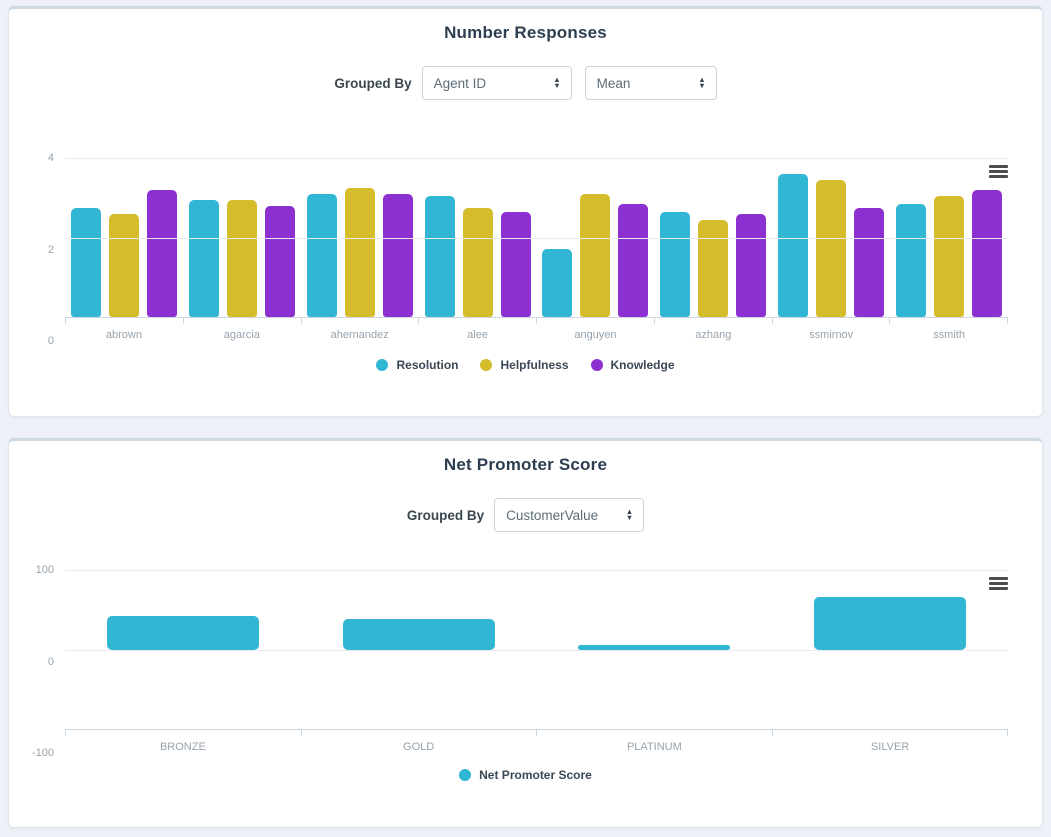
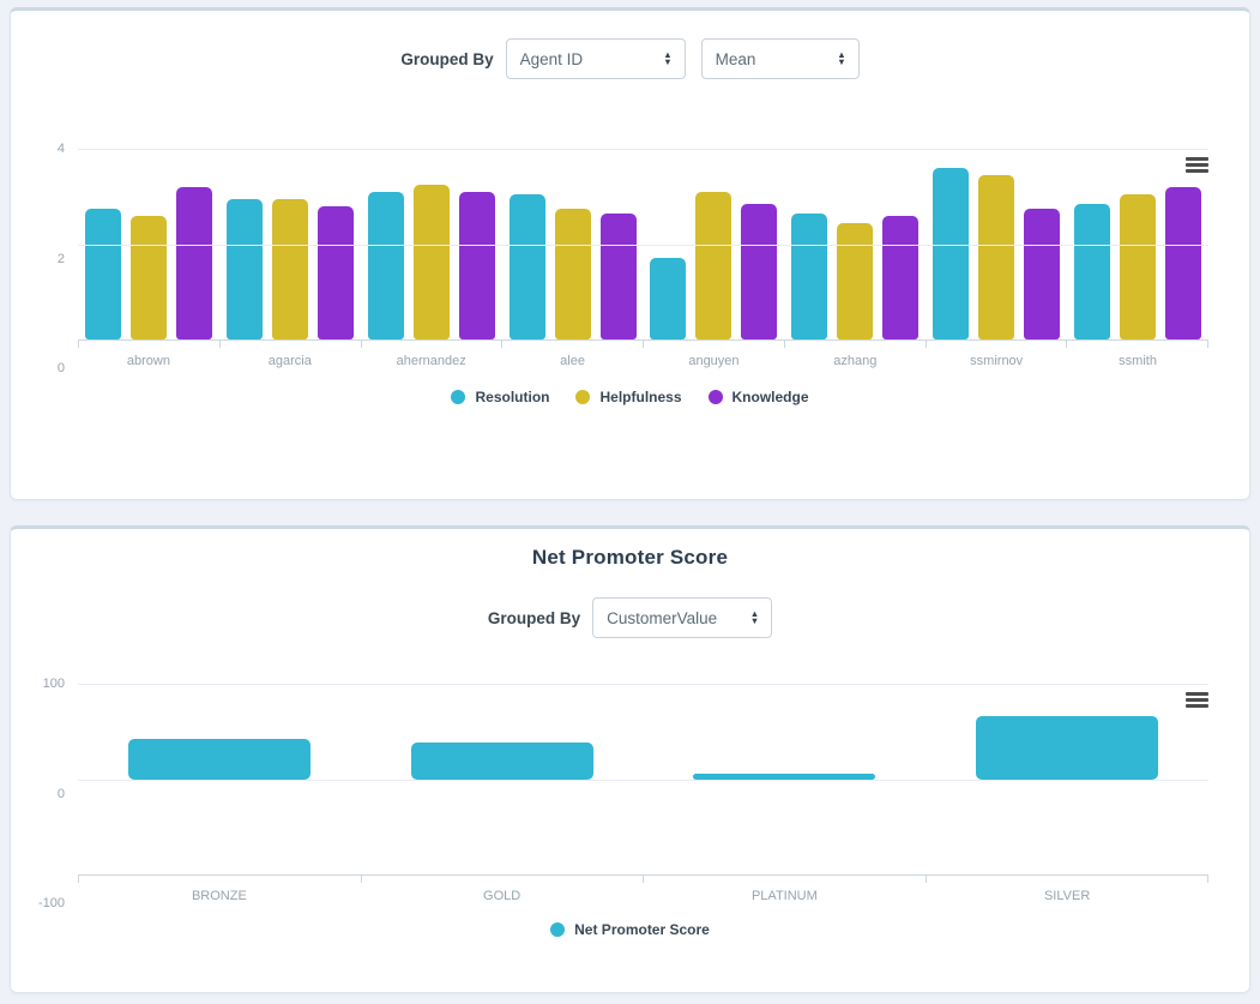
- Number Responses
  Grouped By
  Agent ID
  ▲
  ▼
  Mean
  ▲
  ▼
  0
  2
  4
  abrown
  agarcia
  ahernandez
  alee
  anguyen
  azhang
  ssmirnov
  ssmith
  Resolution
  Helpfulness
  Knowledge
  Net Promoter Score
  Grouped By
  CustomerValue
  ▲
  ▼
  -100
  0
  100
  BRONZE
  GOLD
  PLATINUM
  SILVER
  Net Promoter Score
